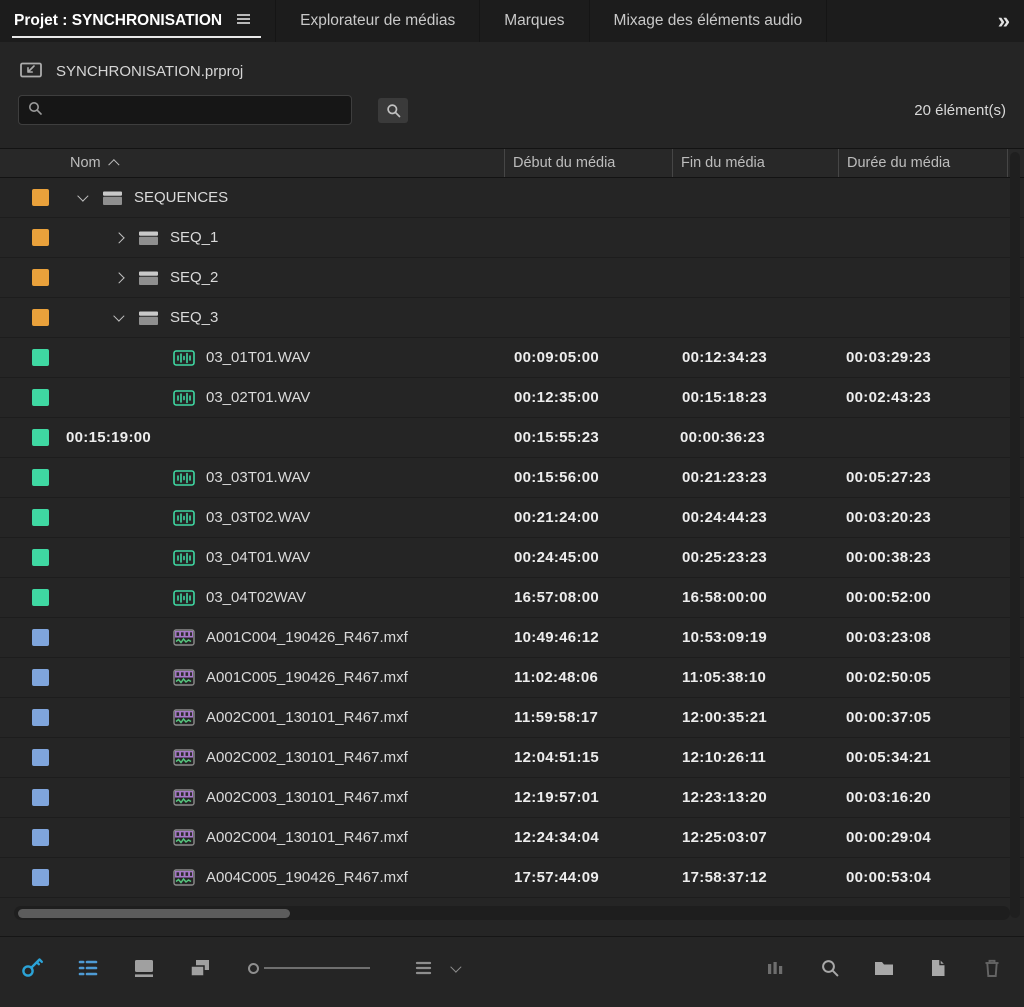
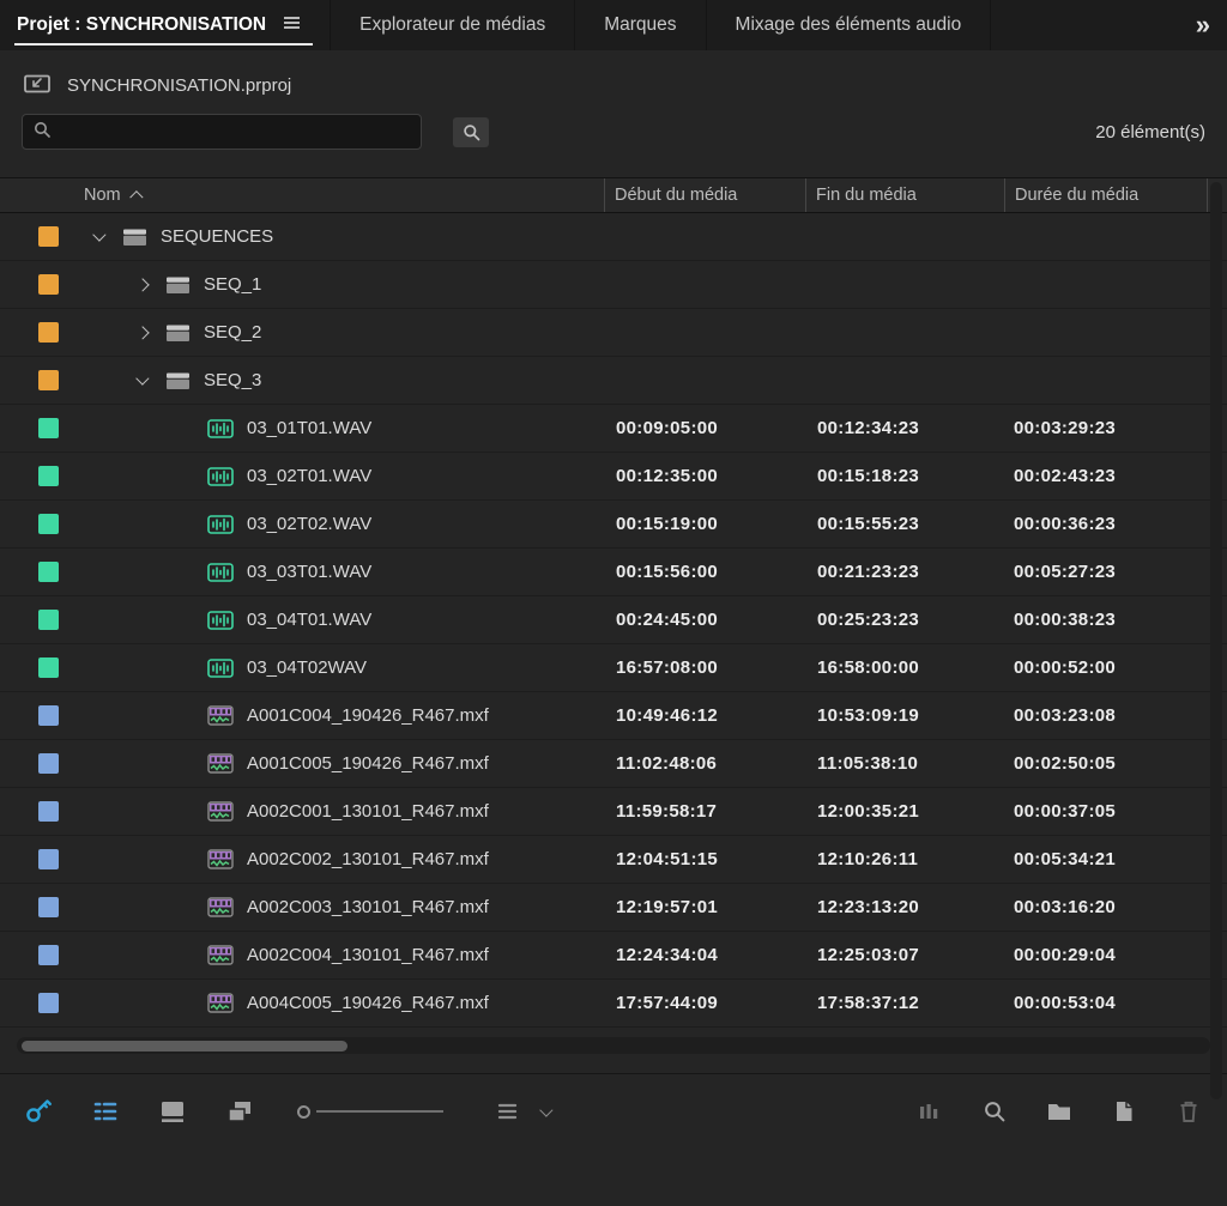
  Projet : SYNCHRONISATION
  Explorateur de médias
  Marques
  Mixage des éléments audio
  »
  SYNCHRONISATION.prproj
  20 élément(s)
  Nom
  Début du média
  Fin du média
  Durée du média
  SEQUENCES
  SEQ_1
  SEQ_2
  SEQ_3
  03_01T01.WAV
  00:09:05:00
  00:12:34:23
  00:03:29:23
  03_02T01.WAV
  00:12:35:00
  00:15:18:23
  00:02:43:23
+ 03_02T02.WAV
  00:15:19:00
  00:15:55:23
  00:00:36:23
  03_03T01.WAV
  00:15:56:00
  00:21:23:23
  00:05:27:23
- 03_03T02.WAV
- 00:21:24:00
- 00:24:44:23
- 00:03:20:23
  03_04T01.WAV
  00:24:45:00
  00:25:23:23
  00:00:38:23
  03_04T02WAV
  16:57:08:00
  16:58:00:00
  00:00:52:00
  A001C004_190426_R467.mxf
  10:49:46:12
  10:53:09:19
  00:03:23:08
  A001C005_190426_R467.mxf
  11:02:48:06
  11:05:38:10
  00:02:50:05
  A002C001_130101_R467.mxf
  11:59:58:17
  12:00:35:21
  00:00:37:05
  A002C002_130101_R467.mxf
  12:04:51:15
  12:10:26:11
  00:05:34:21
  A002C003_130101_R467.mxf
  12:19:57:01
  12:23:13:20
  00:03:16:20
  A002C004_130101_R467.mxf
  12:24:34:04
  12:25:03:07
  00:00:29:04
  A004C005_190426_R467.mxf
  17:57:44:09
  17:58:37:12
  00:00:53:04
